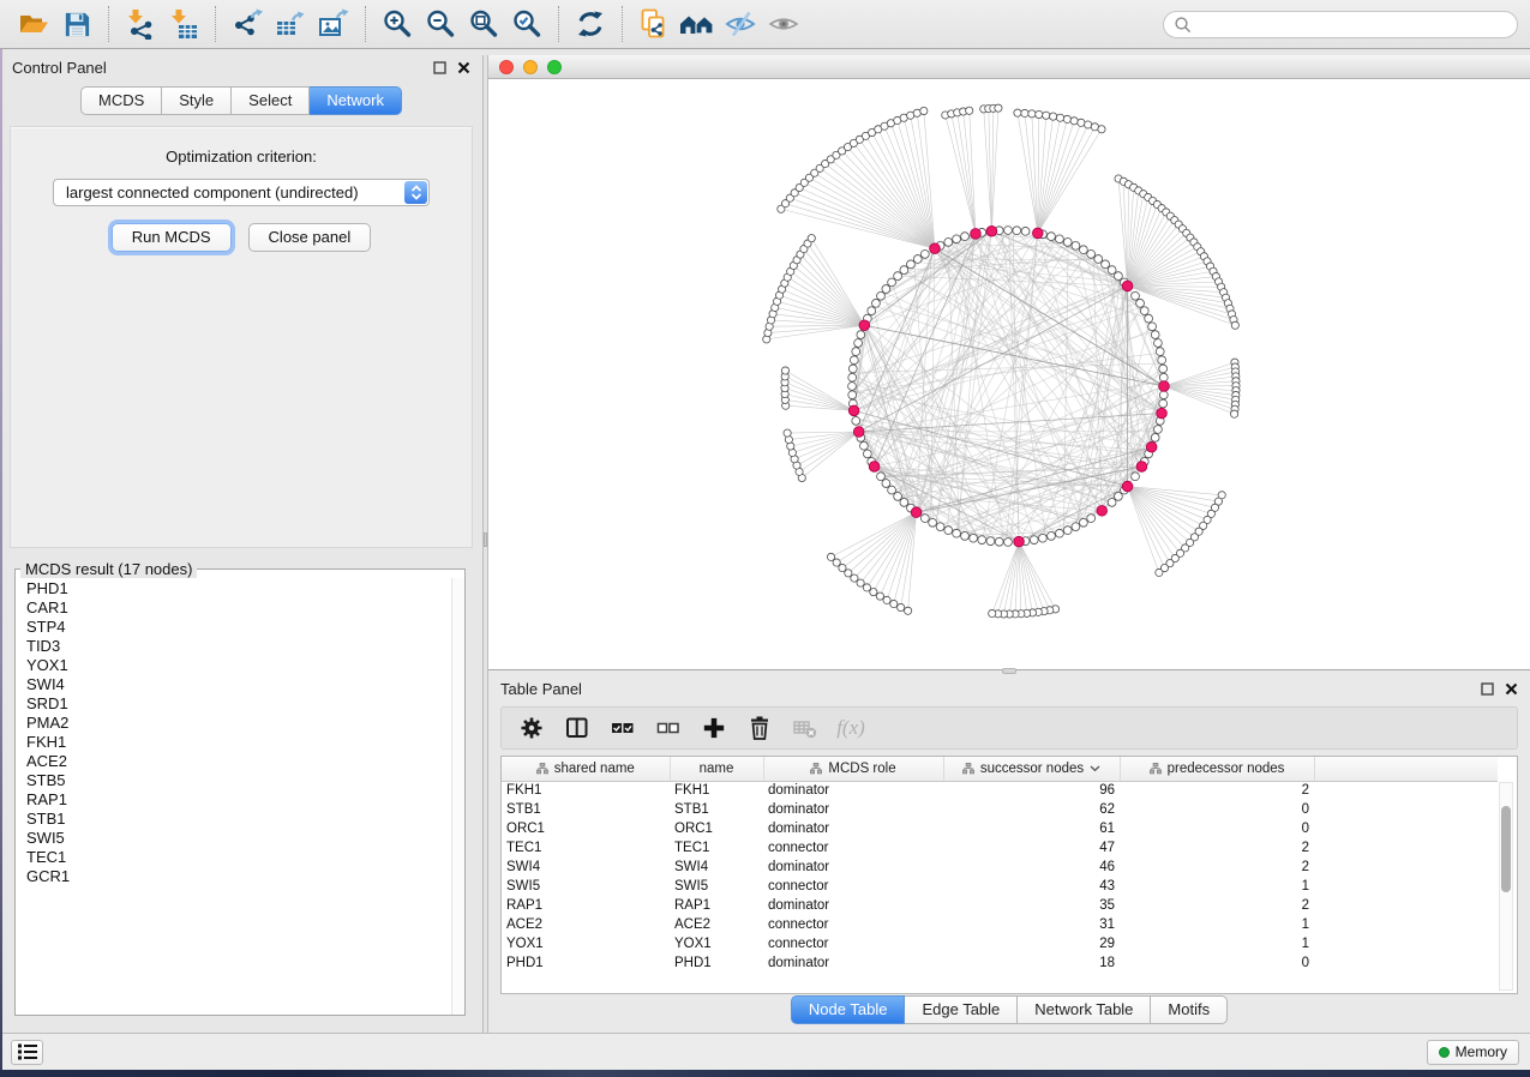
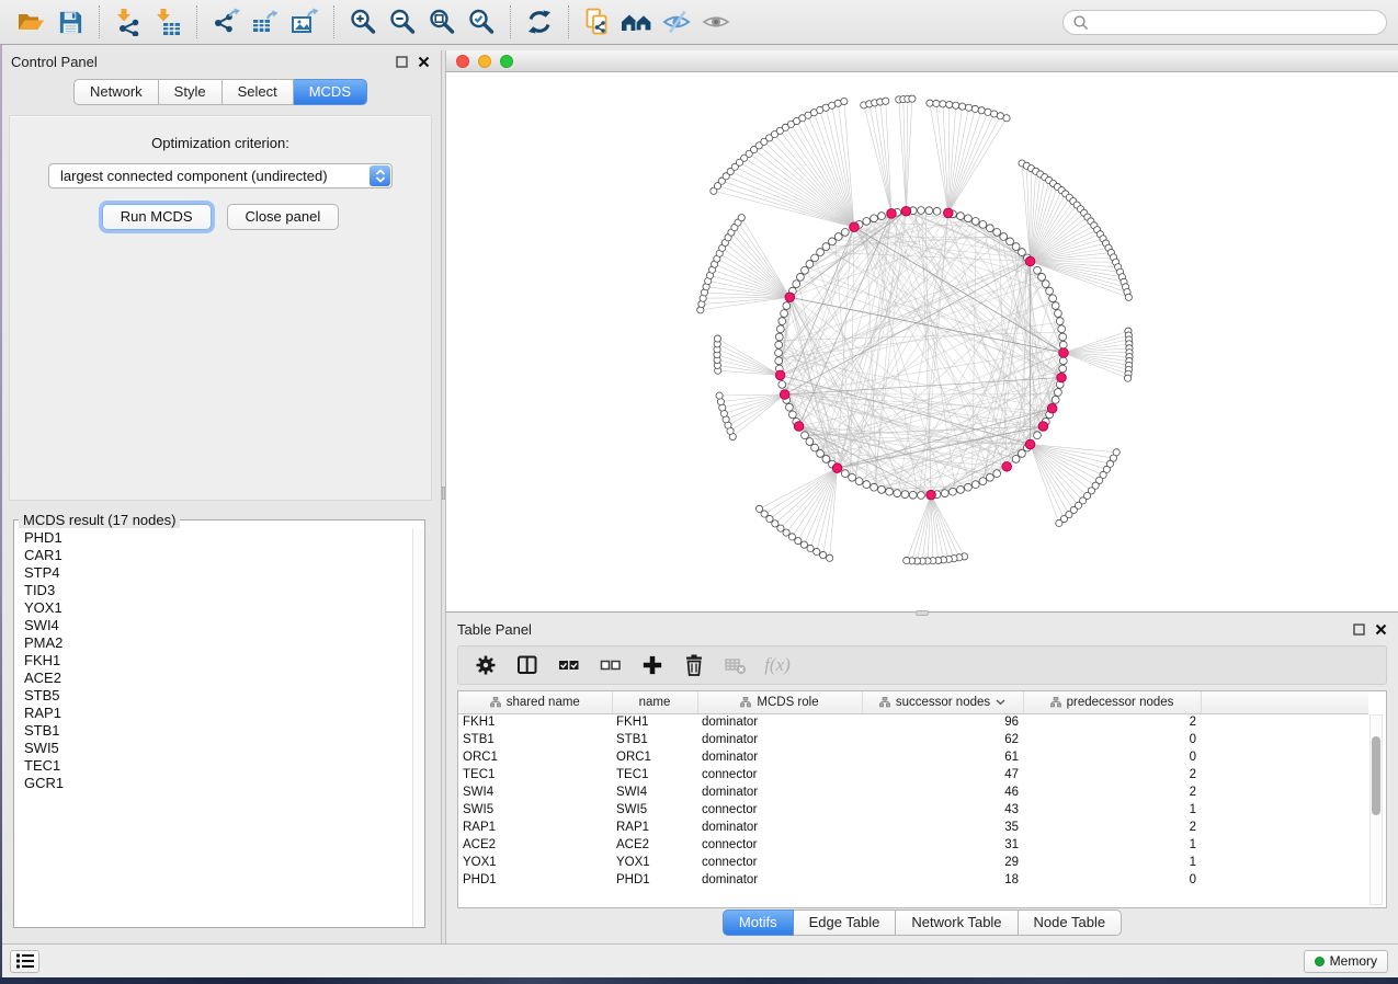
  Control Panel
- MCDS
+ Network
  Style
  Select
- Network
+ MCDS
  Optimization criterion:
  largest connected component (undirected)
  Run MCDS
  Close panel
  MCDS result (17 nodes)
  PHD1
  CAR1
  STP4
  TID3
  YOX1
  SWI4
- SRD1
  PMA2
  FKH1
  ACE2
  STB5
  RAP1
  STB1
  SWI5
  TEC1
  GCR1
  Table Panel
  f(x)
  shared name	name	MCDS role	successor nodes	predecessor nodes
  FKH1	FKH1	dominator	96	2
  STB1	STB1	dominator	62	0
  ORC1	ORC1	dominator	61	0
  TEC1	TEC1	connector	47	2
  SWI4	SWI4	dominator	46	2
  SWI5	SWI5	connector	43	1
  RAP1	RAP1	dominator	35	2
  ACE2	ACE2	connector	31	1
  YOX1	YOX1	connector	29	1
  PHD1	PHD1	dominator	18	0
- Node Table
+ Motifs
  Edge Table
  Network Table
- Motifs
+ Node Table
  Memory
